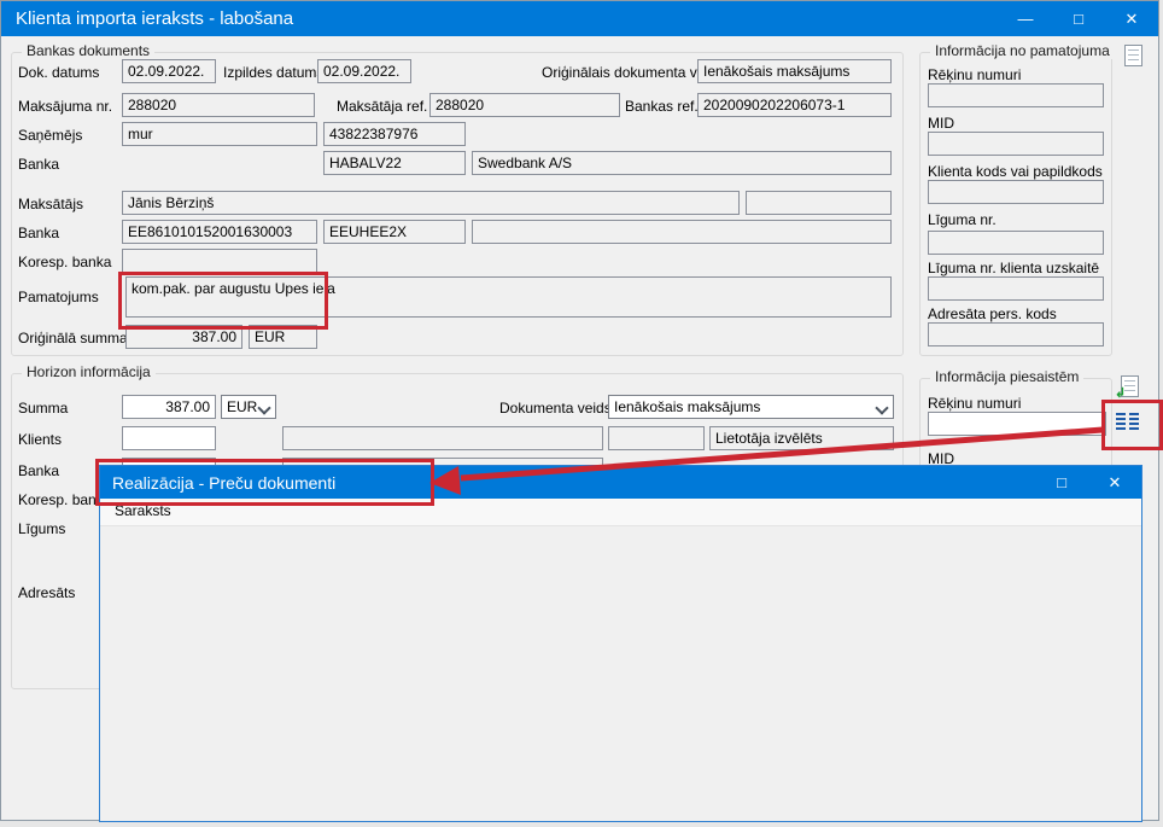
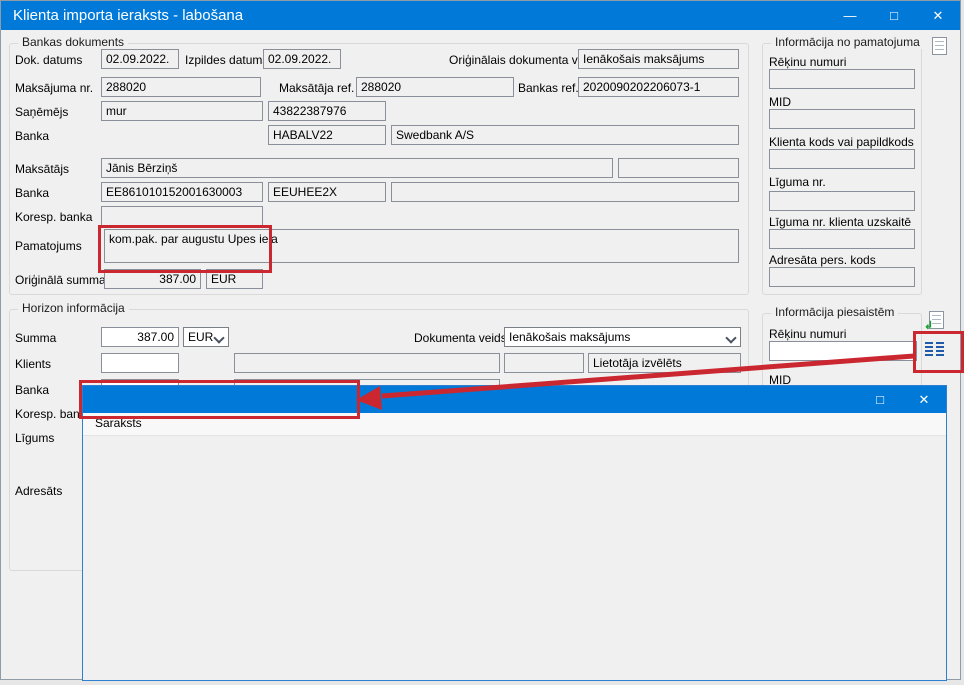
  Klienta importa ieraksts - labošana
  —
  □
  ✕
  Bankas dokuments
  Dok. datums
  02.09.2022.
  Izpildes datum
  02.09.2022.
  Oriģinālais dokumenta v
  Ienākošais maksājums
  Maksājuma nr.
  288020
  Maksātāja ref.
  288020
  Bankas ref
  2020090202206073-1
  Saņēmējs
  mur
  43822387976
  Banka
  HABALV22
  Swedbank A/S
  Maksātājs
  Jānis Bērziņš
  Banka
  EE861010152001630003
  EEUHEE2X
  Koresp. banka
  Pamatojums
  kom.pak. par augustu Upes iela
  Oriģinālā summa
  387.00
  EUR
  Informācija no pamatojuma
  Rēķinu numuri
  MID
  Klienta kods vai papildkods
  Līguma nr.
  Līguma nr. klienta uzskaitē
  Adresāta pers. kods
  Horizon informācija
  Summa
  387.00
  EUR
  Dokumenta veid
  Ienākošais maksājums
  Klients
  Lietotāja izvēlēts
  Banka
  Koresp. ban
  Līgums
  Adresāts
  Informācija piesaistēm
  Rēķinu numuri
  MID
  ↲
- Realizācija - Preču dokumenti
  □
  ✕
  Saraksts
